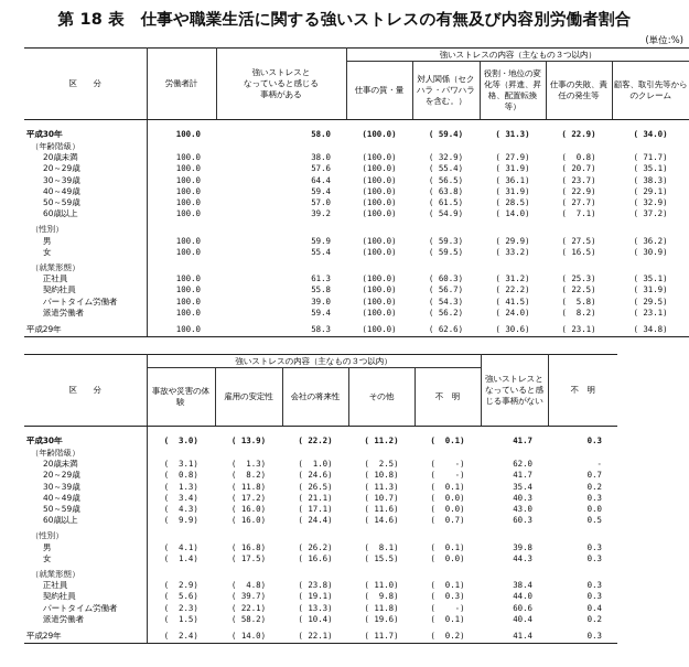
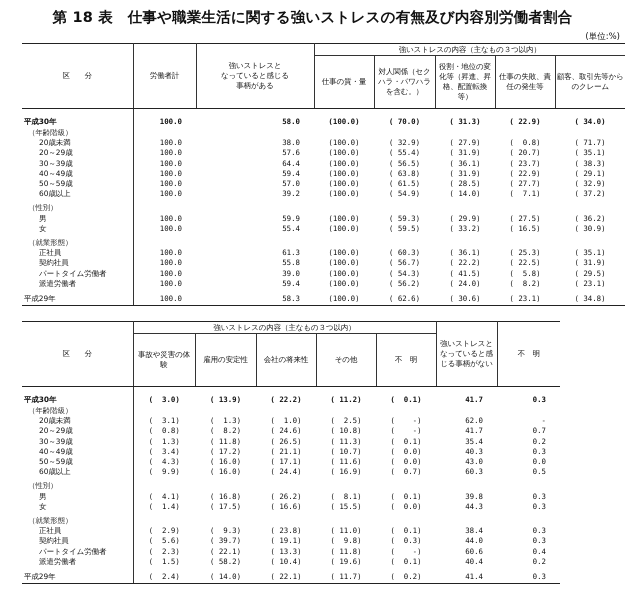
  第 18 表 仕事や職業生活に関する強いストレスの有無及び内容別労働者割合
  (単位:%)
  区 分	労働者計	強いストレスと なっていると感じる 事柄がある	強いストレスの内容（主なもの３つ以内）
  仕事の質・量	対人関係（セクハラ・パワハラを含む。）	役割・地位の変化等（昇進、昇格、配置転換等）	仕事の失敗、責任の発生等	顧客、取引先等からのクレーム
- 平成30年	100.0	58.0	(100.0)	( 59.4)	( 31.3)	( 22.9)	( 34.0)
+ 平成30年	100.0	58.0	(100.0)	( 70.0)	( 31.3)	( 22.9)	( 34.0)
  （年齢階級）
  20歳未満	100.0	38.0	(100.0)	( 32.9)	( 27.9)	( 0.8)	( 71.7)
  20～29歳	100.0	57.6	(100.0)	( 55.4)	( 31.9)	( 20.7)	( 35.1)
  30～39歳	100.0	64.4	(100.0)	( 56.5)	( 36.1)	( 23.7)	( 38.3)
  40～49歳	100.0	59.4	(100.0)	( 63.8)	( 31.9)	( 22.9)	( 29.1)
  50～59歳	100.0	57.0	(100.0)	( 61.5)	( 28.5)	( 27.7)	( 32.9)
  60歳以上	100.0	39.2	(100.0)	( 54.9)	( 14.0)	( 7.1)	( 37.2)
  （性別）
  男	100.0	59.9	(100.0)	( 59.3)	( 29.9)	( 27.5)	( 36.2)
  女	100.0	55.4	(100.0)	( 59.5)	( 33.2)	( 16.5)	( 30.9)
  （就業形態）
- 正社員	100.0	61.3	(100.0)	( 60.3)	( 31.2)	( 25.3)	( 35.1)
+ 正社員	100.0	61.3	(100.0)	( 60.3)	( 36.1)	( 25.3)	( 35.1)
  契約社員	100.0	55.8	(100.0)	( 56.7)	( 22.2)	( 22.5)	( 31.9)
  パートタイム労働者	100.0	39.0	(100.0)	( 54.3)	( 41.5)	( 5.8)	( 29.5)
  派遣労働者	100.0	59.4	(100.0)	( 56.2)	( 24.0)	( 8.2)	( 23.1)
  平成29年	100.0	58.3	(100.0)	( 62.6)	( 30.6)	( 23.1)	( 34.8)
  区 分	強いストレスの内容（主なもの３つ以内）	強いストレスとなっていると感じる事柄がない	不 明
  事故や災害の体験	雇用の安定性	会社の将来性	その他	不 明
  平成30年	( 3.0)	( 13.9)	( 22.2)	( 11.2)	( 0.1)	41.7	0.3
  （年齢階級）
  20歳未満	( 3.1)	( 1.3)	( 1.0)	( 2.5)	( -)	62.0	-
  20～29歳	( 0.8)	( 8.2)	( 24.6)	( 10.8)	( -)	41.7	0.7
  30～39歳	( 1.3)	( 11.8)	( 26.5)	( 11.3)	( 0.1)	35.4	0.2
  40～49歳	( 3.4)	( 17.2)	( 21.1)	( 10.7)	( 0.0)	40.3	0.3
  50～59歳	( 4.3)	( 16.0)	( 17.1)	( 11.6)	( 0.0)	43.0	0.0
- 60歳以上	( 9.9)	( 16.0)	( 24.4)	( 14.6)	( 0.7)	60.3	0.5
+ 60歳以上	( 9.9)	( 16.0)	( 24.4)	( 16.9)	( 0.7)	60.3	0.5
  （性別）
  男	( 4.1)	( 16.8)	( 26.2)	( 8.1)	( 0.1)	39.8	0.3
  女	( 1.4)	( 17.5)	( 16.6)	( 15.5)	( 0.0)	44.3	0.3
  （就業形態）
- 正社員	( 2.9)	( 4.8)	( 23.8)	( 11.0)	( 0.1)	38.4	0.3
+ 正社員	( 2.9)	( 9.3)	( 23.8)	( 11.0)	( 0.1)	38.4	0.3
  契約社員	( 5.6)	( 39.7)	( 19.1)	( 9.8)	( 0.3)	44.0	0.3
  パートタイム労働者	( 2.3)	( 22.1)	( 13.3)	( 11.8)	( -)	60.6	0.4
  派遣労働者	( 1.5)	( 58.2)	( 10.4)	( 19.6)	( 0.1)	40.4	0.2
  平成29年	( 2.4)	( 14.0)	( 22.1)	( 11.7)	( 0.2)	41.4	0.3
